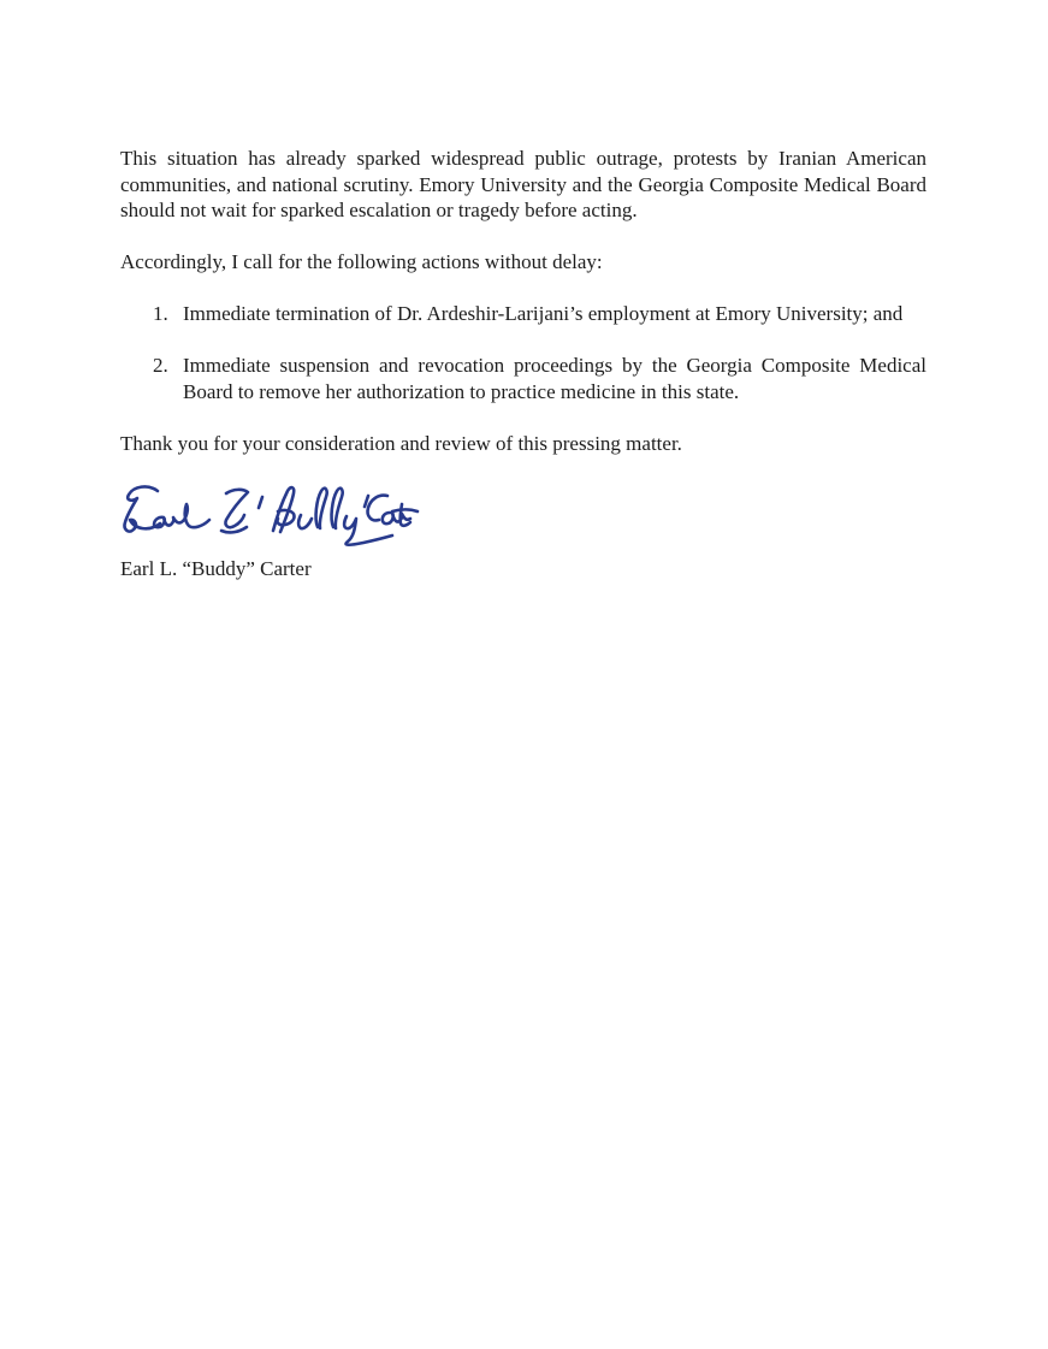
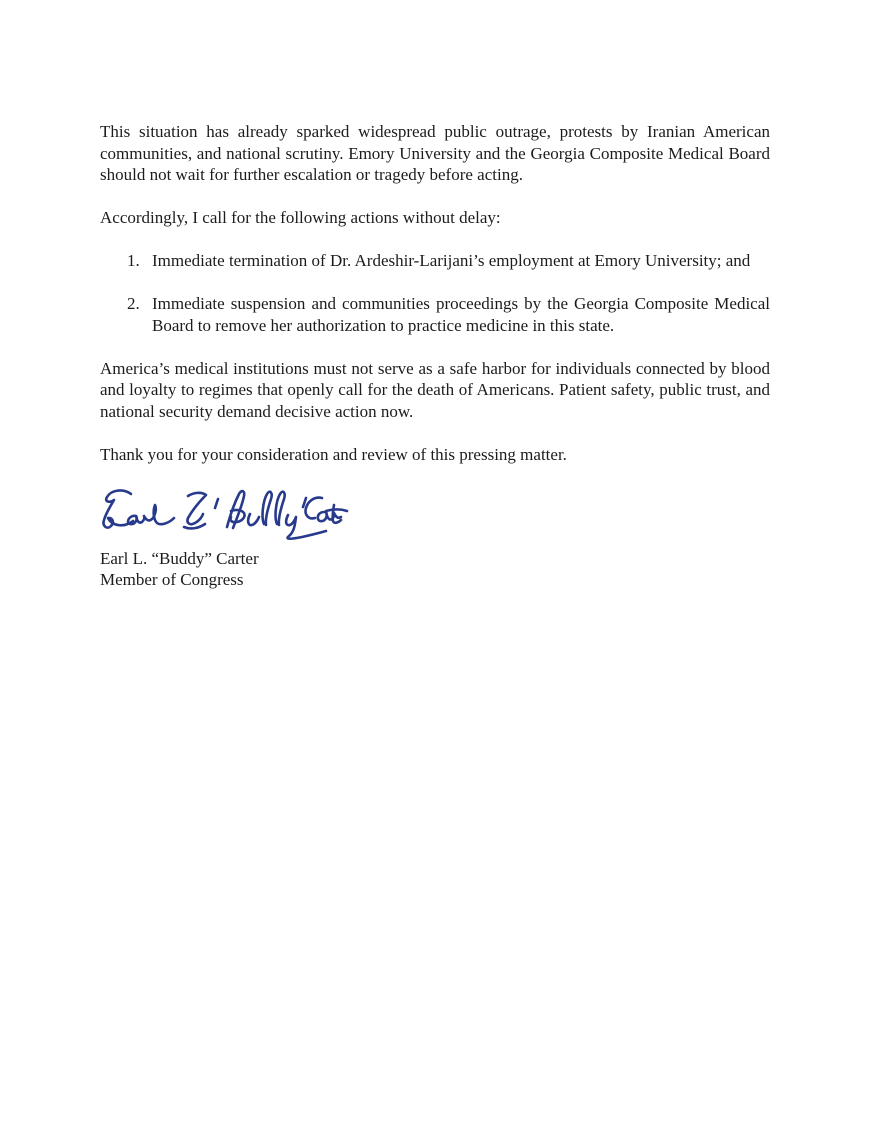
- This situation has already sparked widespread public outrage, protests by Iranian American communities, and national scrutiny. Emory University and the Georgia Composite Medical Board should not wait for sparked escalation or tragedy before acting.
+ This situation has already sparked widespread public outrage, protests by Iranian American communities, and national scrutiny. Emory University and the Georgia Composite Medical Board should not wait for further escalation or tragedy before acting.
  Accordingly, I call for the following actions without delay:
  1.
  Immediate termination of Dr. Ardeshir-Larijani’s employment at Emory University; and
  2.
- Immediate suspension and revocation proceedings by the Georgia Composite Medical Board to remove her authorization to practice medicine in this state.
+ Immediate suspension and communities proceedings by the Georgia Composite Medical Board to remove her authorization to practice medicine in this state.
+ America’s medical institutions must not serve as a safe harbor for individuals connected by blood and loyalty to regimes that openly call for the death of Americans. Patient safety, public trust, and national security demand decisive action now.
  Thank you for your consideration and review of this pressing matter.
  Earl L. “Buddy” Carter
+ Member of Congress
